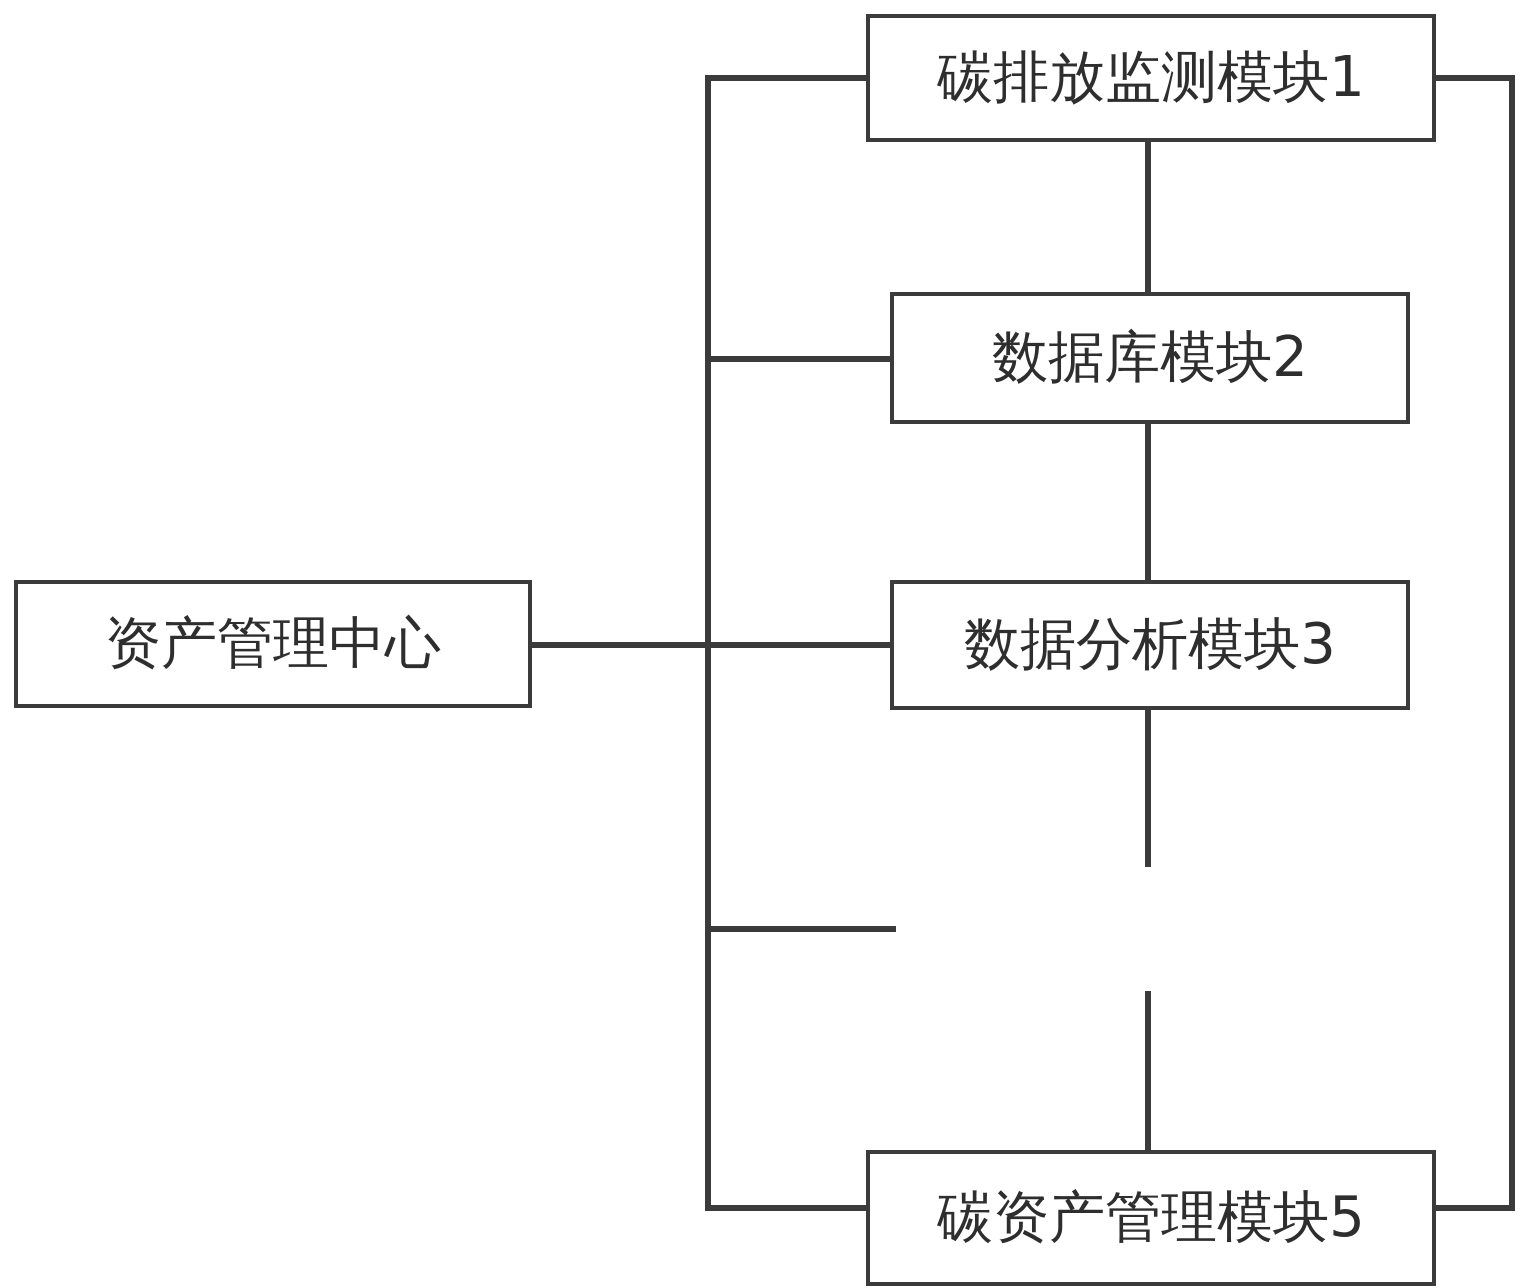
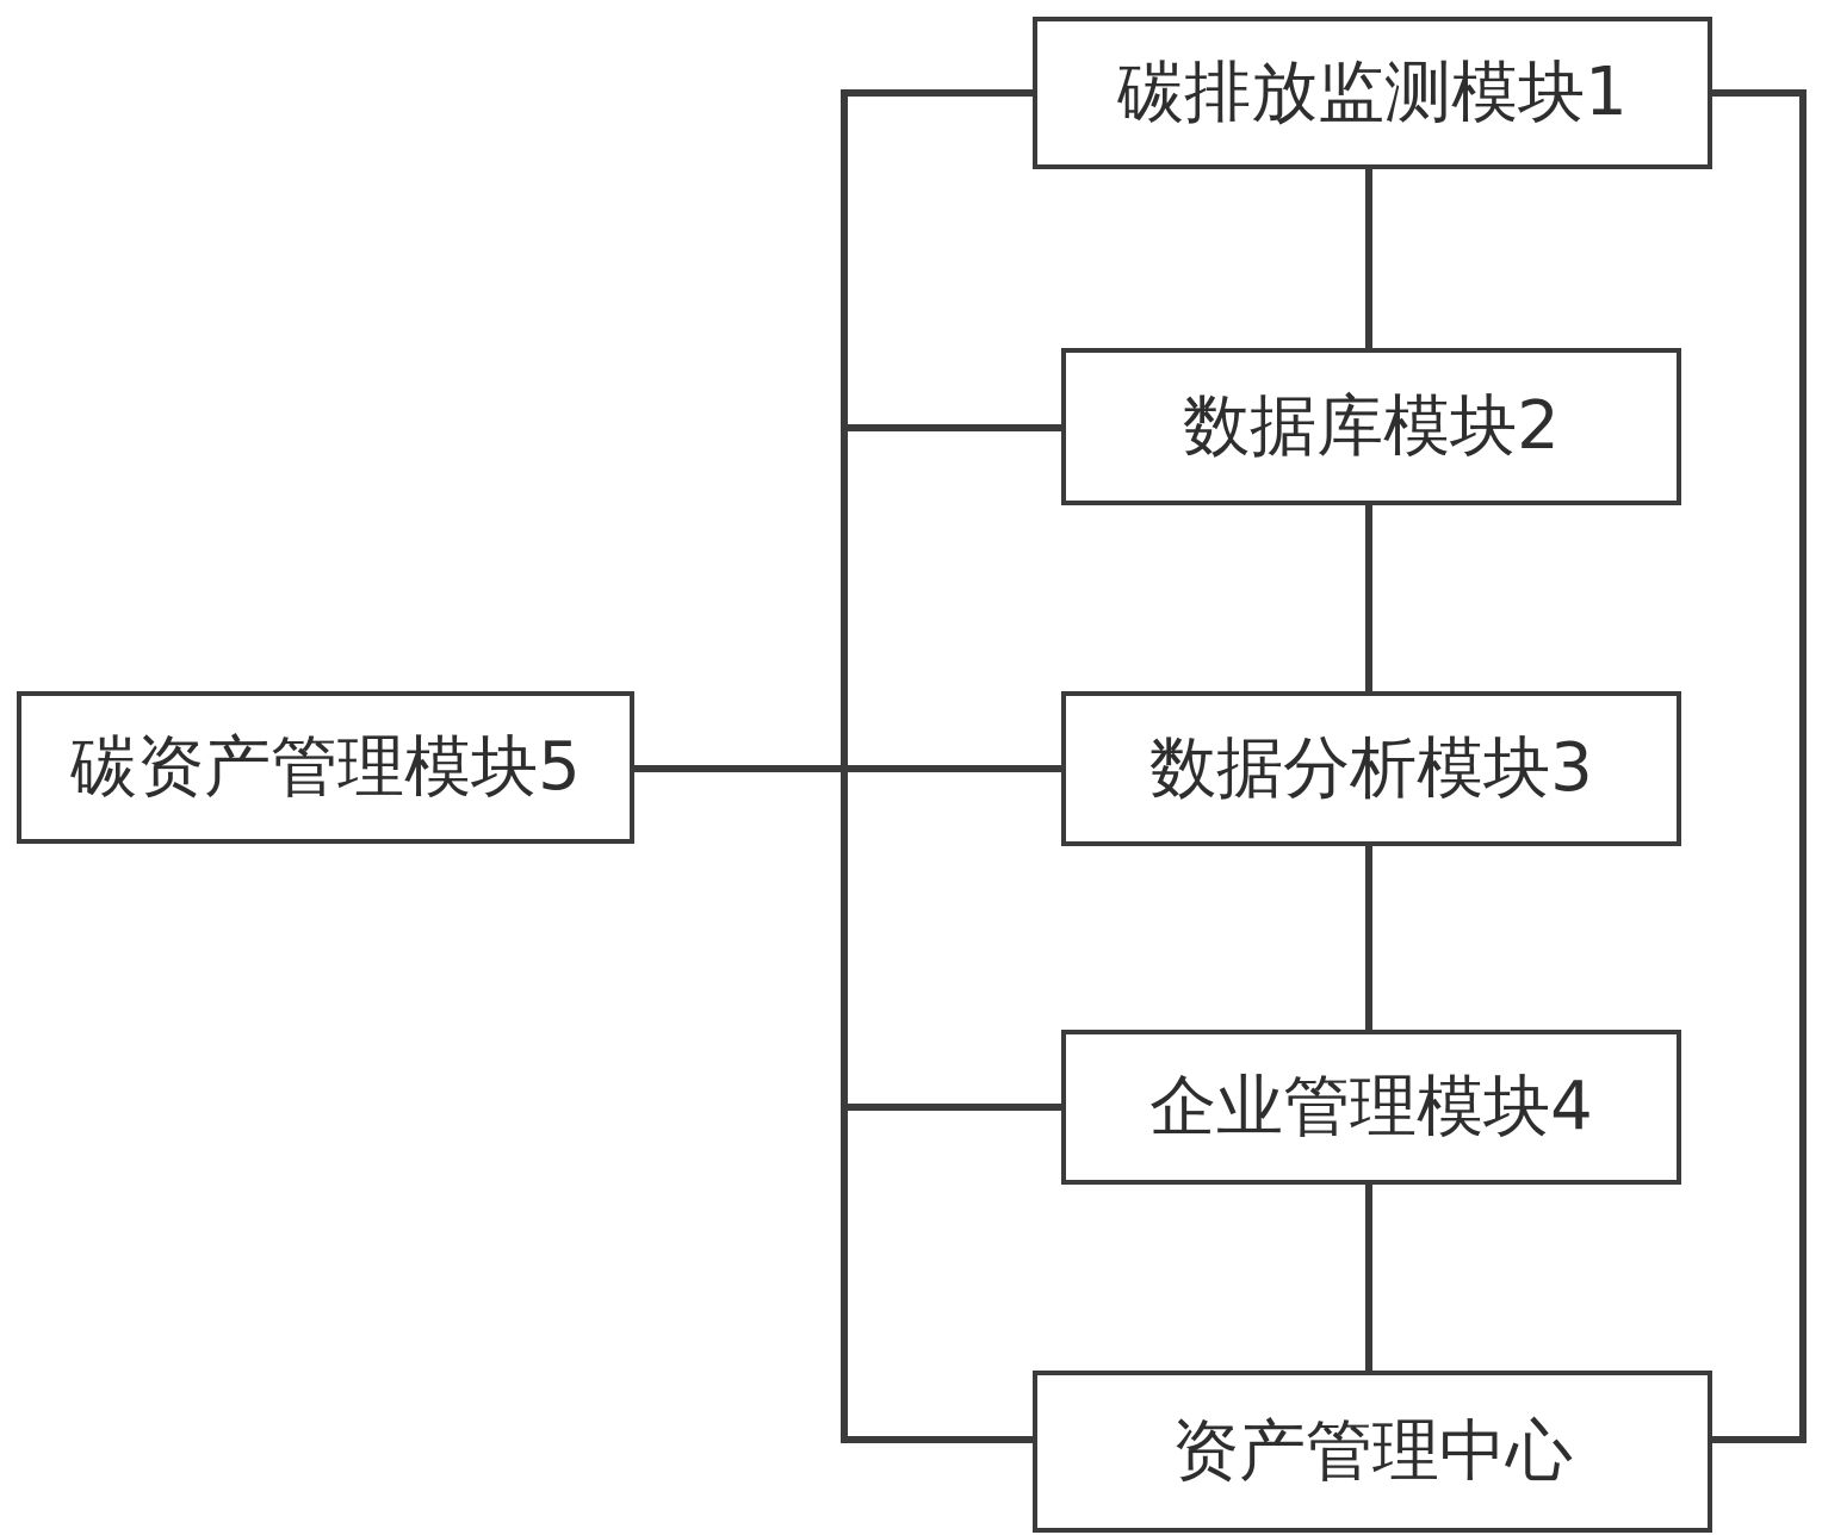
- 资产管理中心
+ 碳资产管理模块5
  碳排放监测模块1
  数据库模块2
  数据分析模块3
+ 企业管理模块4
- 碳资产管理模块5
+ 资产管理中心
